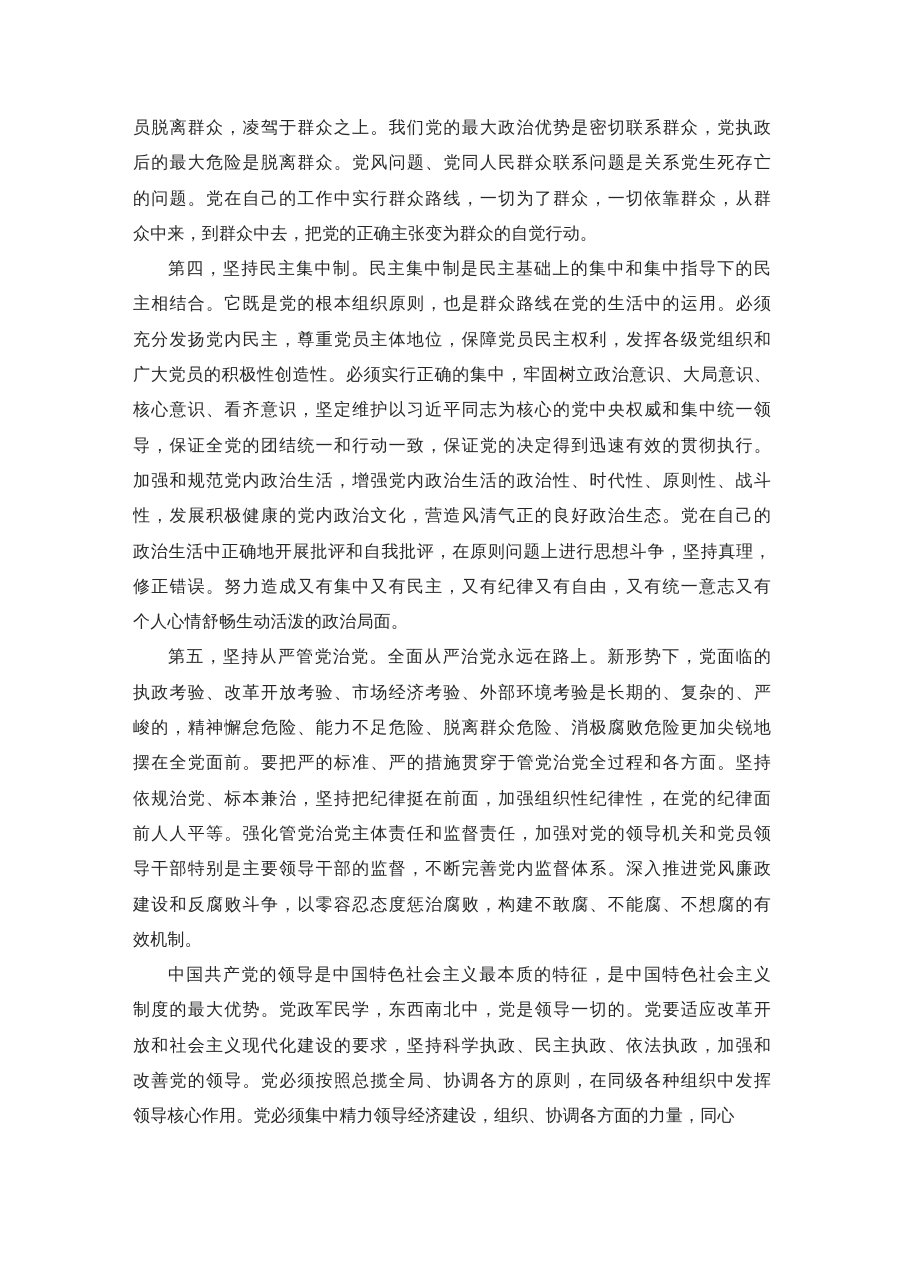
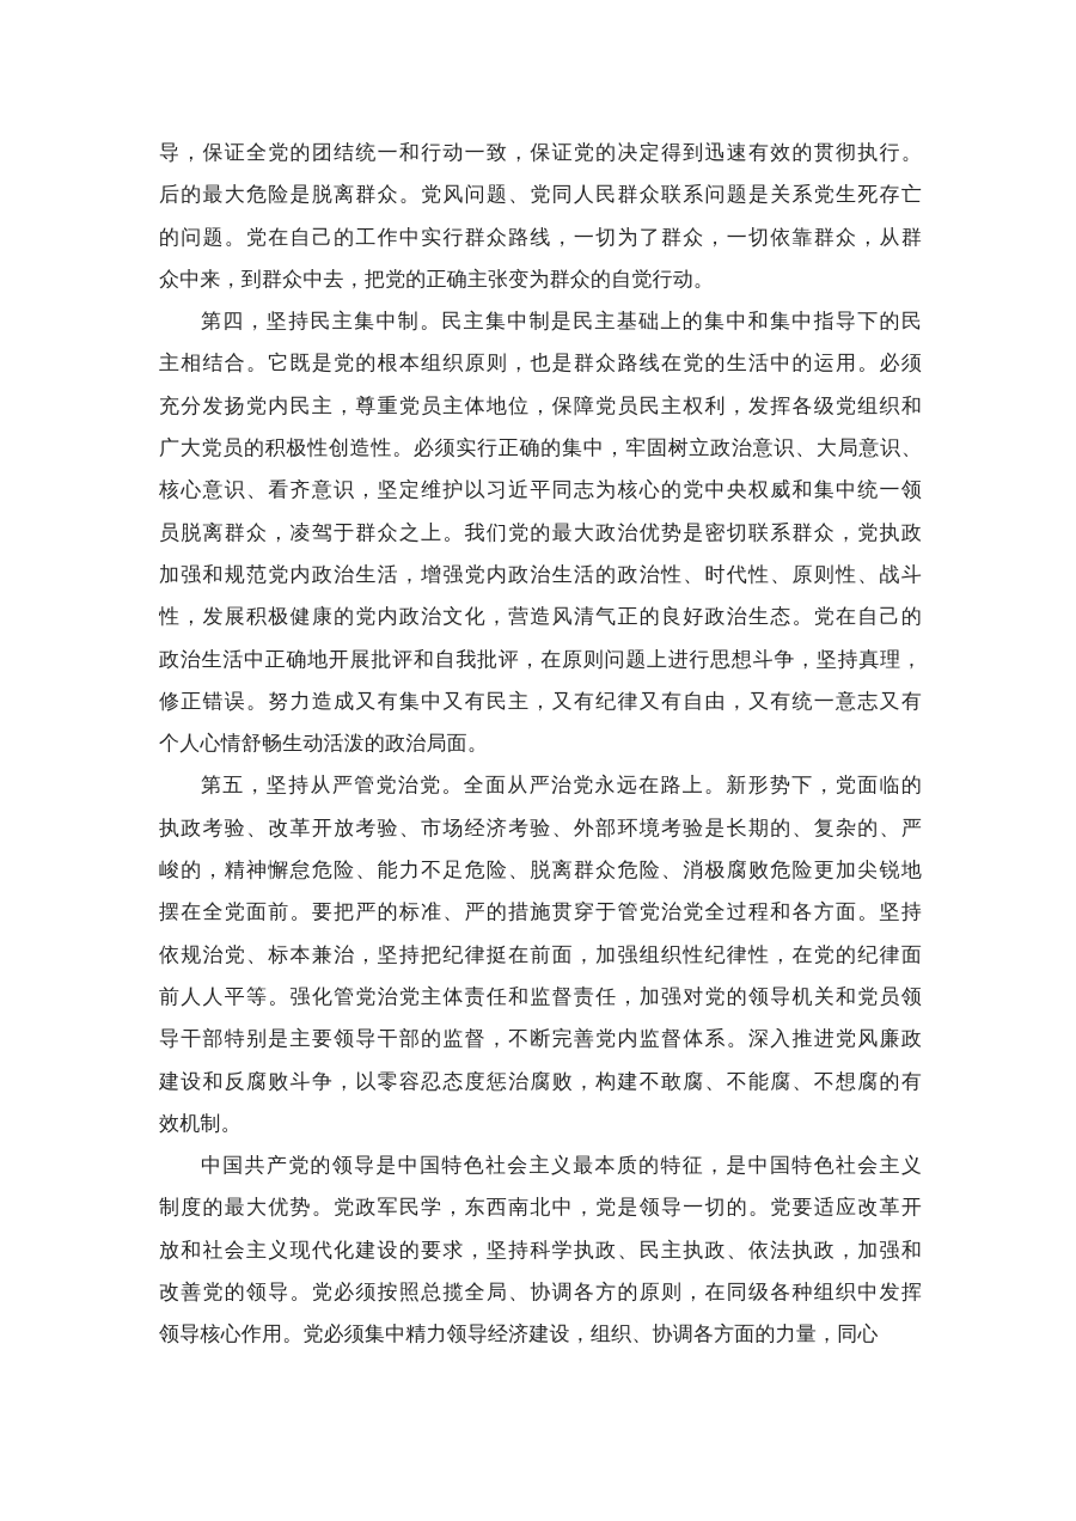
- 员脱离群众，凌驾于群众之上。我们党的最大政治优势是密切联系群众，党执政
+ 导，保证全党的团结统一和行动一致，保证党的决定得到迅速有效的贯彻执行。
  后的最大危险是脱离群众。党风问题、党同人民群众联系问题是关系党生死存亡
  的问题。党在自己的工作中实行群众路线，一切为了群众，一切依靠群众，从群
  众中来，到群众中去，把党的正确主张变为群众的自觉行动。
  第四，坚持民主集中制。民主集中制是民主基础上的集中和集中指导下的民
  主相结合。它既是党的根本组织原则，也是群众路线在党的生活中的运用。必须
  充分发扬党内民主，尊重党员主体地位，保障党员民主权利，发挥各级党组织和
  广大党员的积极性创造性。必须实行正确的集中，牢固树立政治意识、大局意识、
  核心意识、看齐意识，坚定维护以习近平同志为核心的党中央权威和集中统一领
- 导，保证全党的团结统一和行动一致，保证党的决定得到迅速有效的贯彻执行。
+ 员脱离群众，凌驾于群众之上。我们党的最大政治优势是密切联系群众，党执政
  加强和规范党内政治生活，增强党内政治生活的政治性、时代性、原则性、战斗
  性，发展积极健康的党内政治文化，营造风清气正的良好政治生态。党在自己的
  政治生活中正确地开展批评和自我批评，在原则问题上进行思想斗争，坚持真理，
  修正错误。努力造成又有集中又有民主，又有纪律又有自由，又有统一意志又有
  个人心情舒畅生动活泼的政治局面。
  第五，坚持从严管党治党。全面从严治党永远在路上。新形势下，党面临的
  执政考验、改革开放考验、市场经济考验、外部环境考验是长期的、复杂的、严
  峻的，精神懈怠危险、能力不足危险、脱离群众危险、消极腐败危险更加尖锐地
  摆在全党面前。要把严的标准、严的措施贯穿于管党治党全过程和各方面。坚持
  依规治党、标本兼治，坚持把纪律挺在前面，加强组织性纪律性，在党的纪律面
  前人人平等。强化管党治党主体责任和监督责任，加强对党的领导机关和党员领
  导干部特别是主要领导干部的监督，不断完善党内监督体系。深入推进党风廉政
  建设和反腐败斗争，以零容忍态度惩治腐败，构建不敢腐、不能腐、不想腐的有
  效机制。
  中国共产党的领导是中国特色社会主义最本质的特征，是中国特色社会主义
  制度的最大优势。党政军民学，东西南北中，党是领导一切的。党要适应改革开
  放和社会主义现代化建设的要求，坚持科学执政、民主执政、依法执政，加强和
  改善党的领导。党必须按照总揽全局、协调各方的原则，在同级各种组织中发挥
  领导核心作用。党必须集中精力领导经济建设，组织、协调各方面的力量，同心
